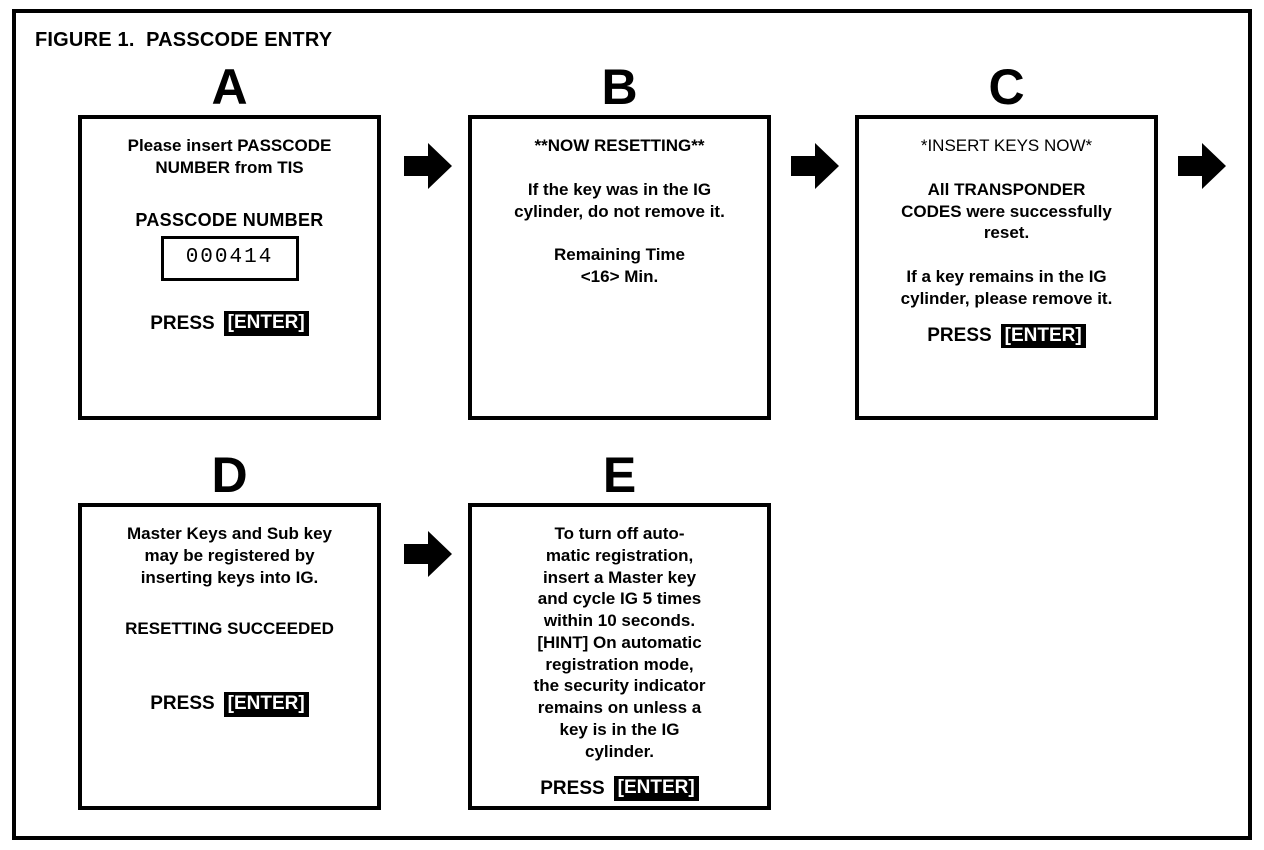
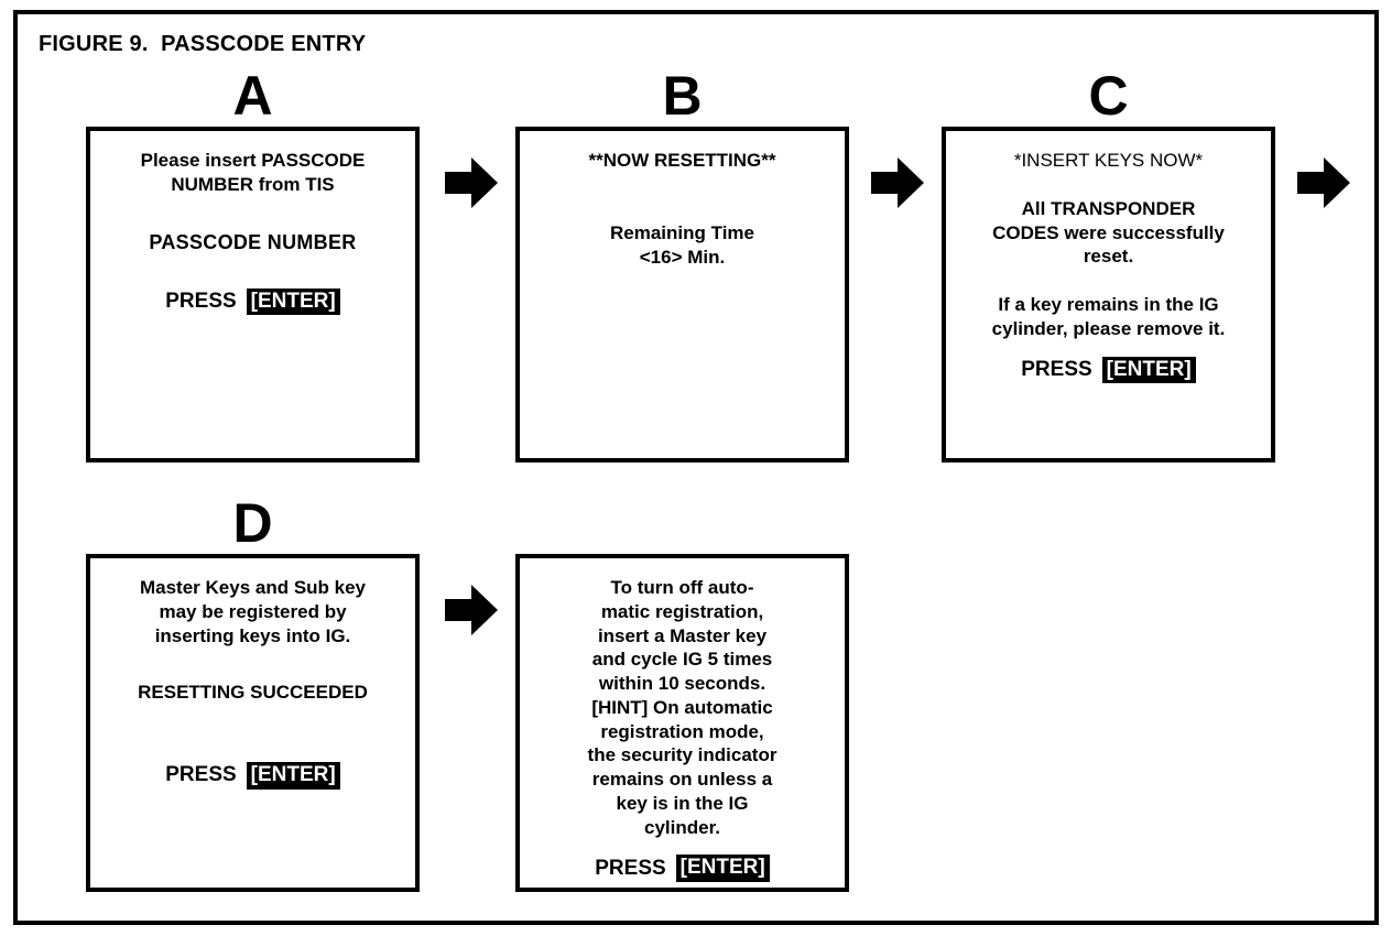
- FIGURE 1. PASSCODE ENTRY
+ FIGURE 9. PASSCODE ENTRY
  A
  B
  C
  D
- E
  Please insert PASSCODE
  NUMBER from TIS
  PASSCODE NUMBER
- 000414
  PRESS
  [ENTER]
  **NOW RESETTING**
- If the key was in the IG
- cylinder, do not remove it.
  Remaining Time
  <16> Min.
  *INSERT KEYS NOW*
  All TRANSPONDER
  CODES were successfully
  reset.
  If a key remains in the IG
  cylinder, please remove it.
  PRESS
  [ENTER]
  Master Keys and Sub key
  may be registered by
  inserting keys into IG.
  RESETTING SUCCEEDED
  PRESS
  [ENTER]
  To turn off auto-
  matic registration,
  insert a Master key
  and cycle IG 5 times
  within 10 seconds.
  [HINT] On automatic
  registration mode,
  the security indicator
  remains on unless a
  key is in the IG
  cylinder.
  PRESS
  [ENTER]
